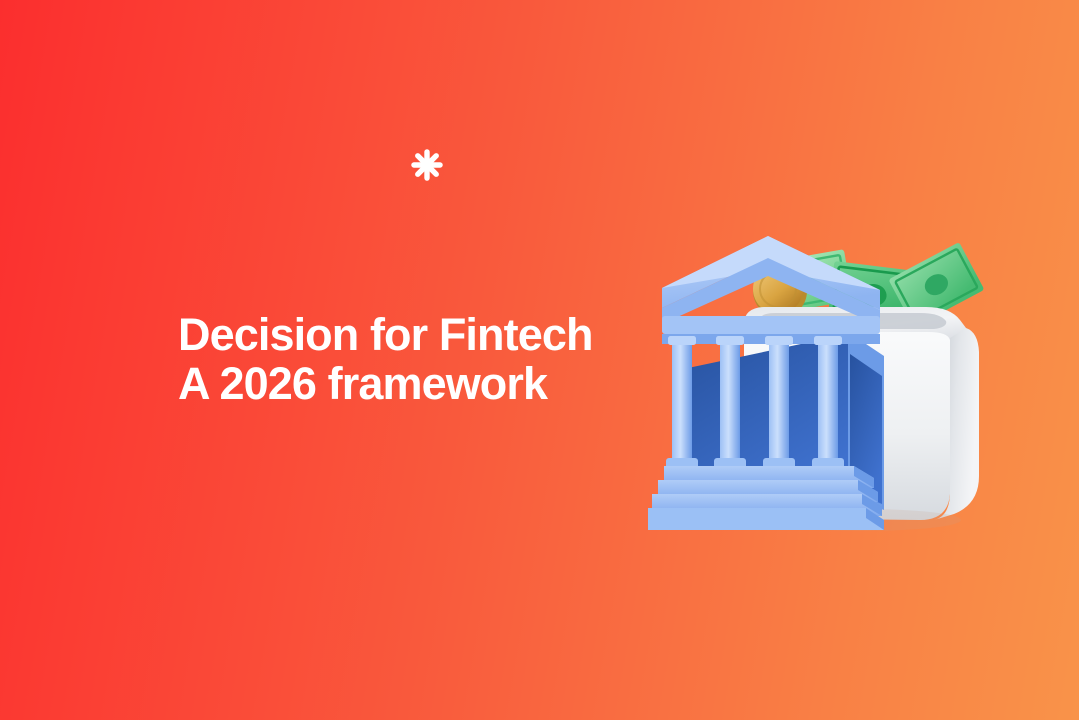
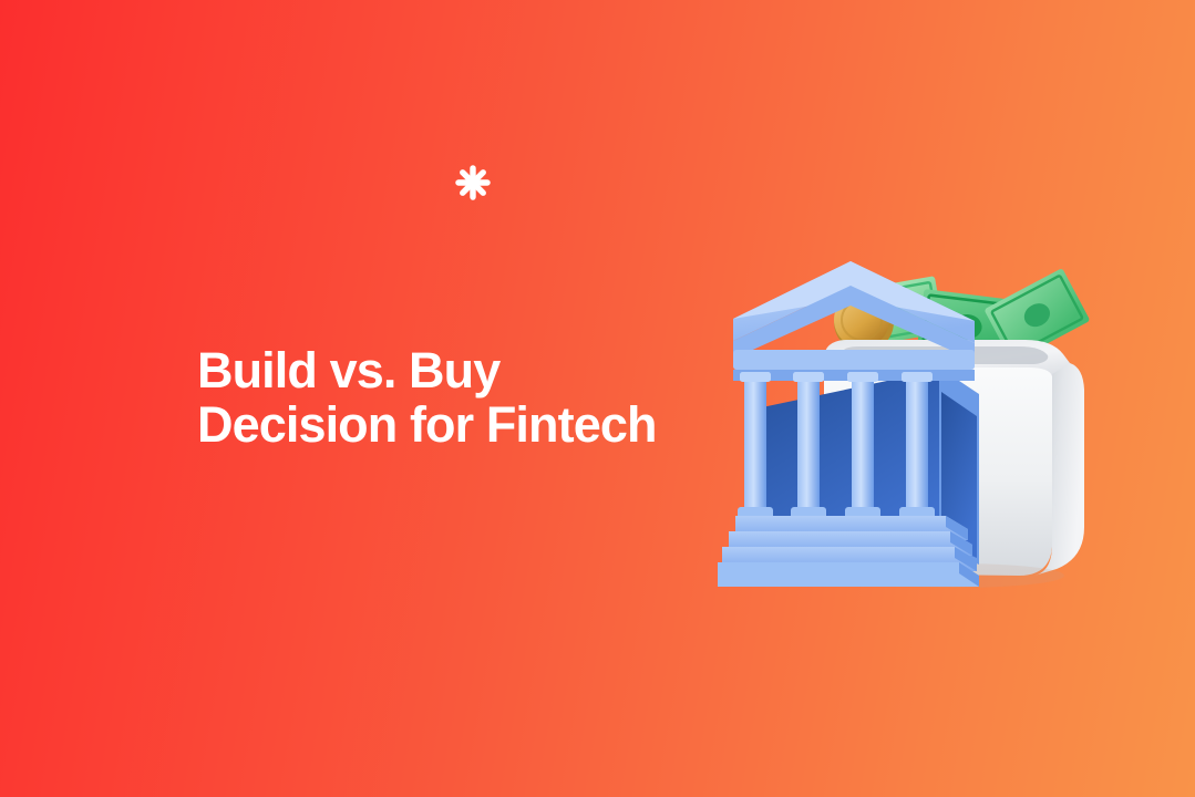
+ Build vs. Buy
  Decision for Fintech
- A 2026 framework
